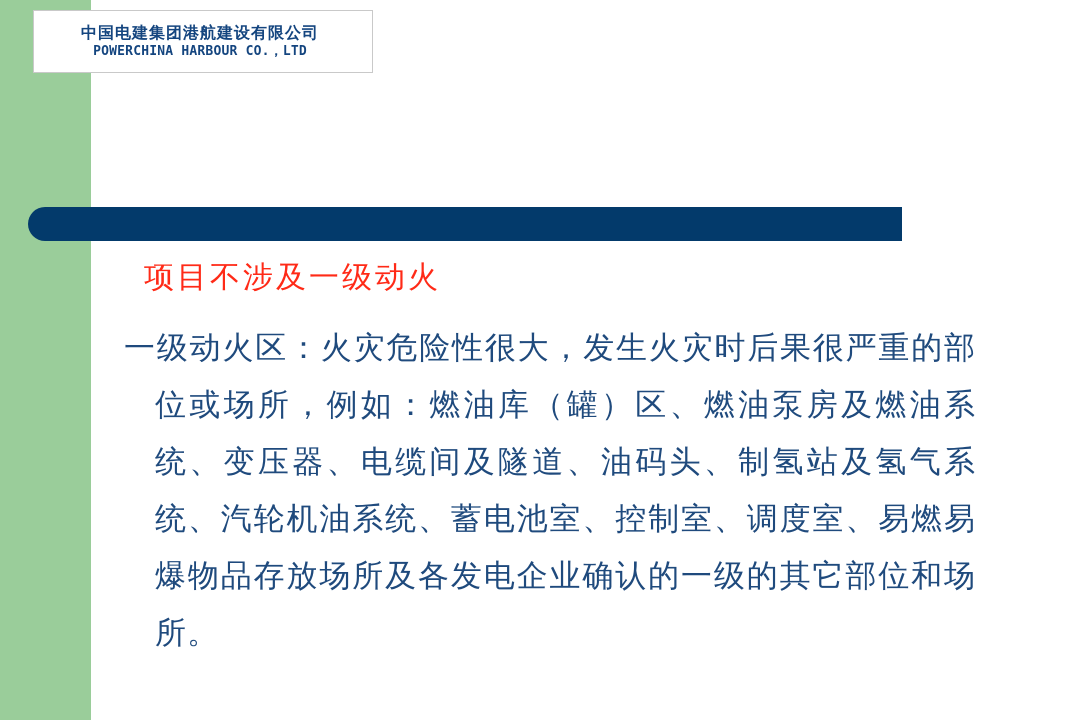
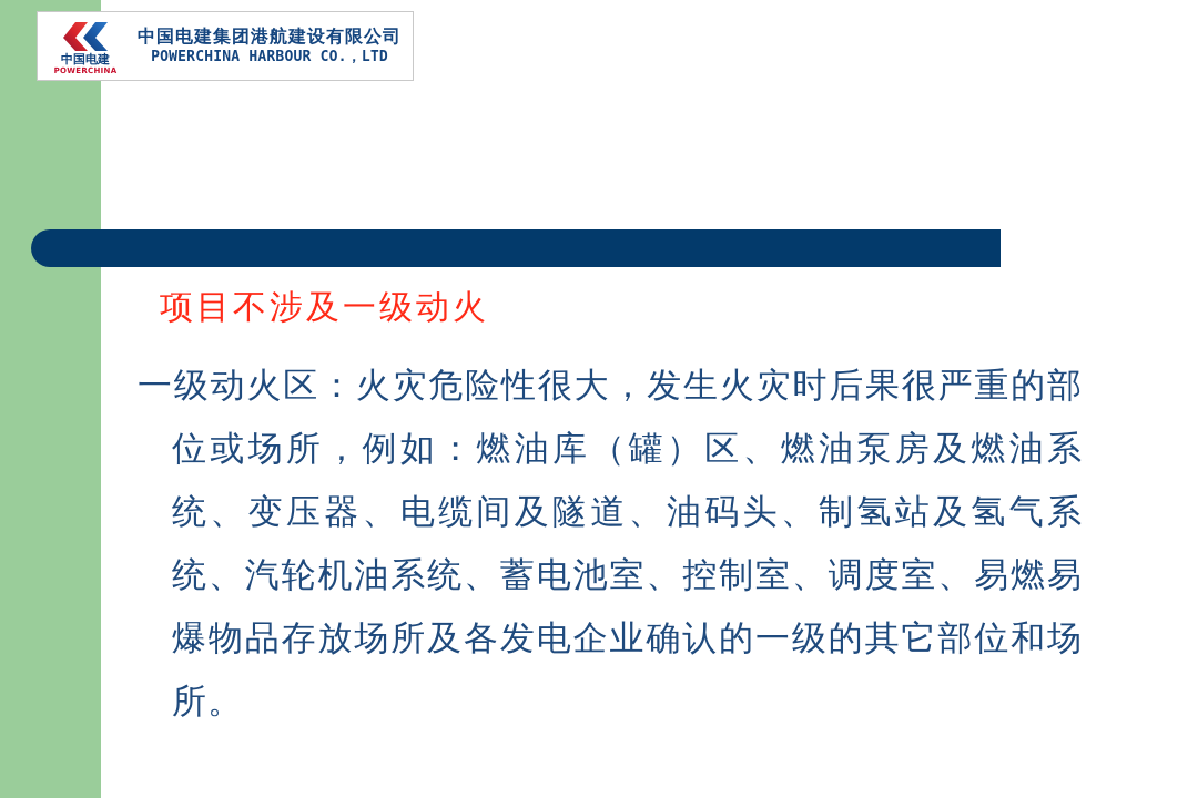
+ 中国电建
+ POWERCHINA
  中国电建集团港航建设有限公司
  POWERCHINA HARBOUR CO.，LTD
  项目不涉及一级动火
  一级动火区：火灾危险性很大，发生火灾时后果很严重的部位或场所，例如：燃油库（罐）区、燃油泵房及燃油系统、变压器、电缆间及隧道、油码头、制氢站及氢气系统、汽轮机油系统、蓄电池室、控制室、调度室、易燃易爆物品存放场所及各发电企业确认的一级的其它部位和场所。
